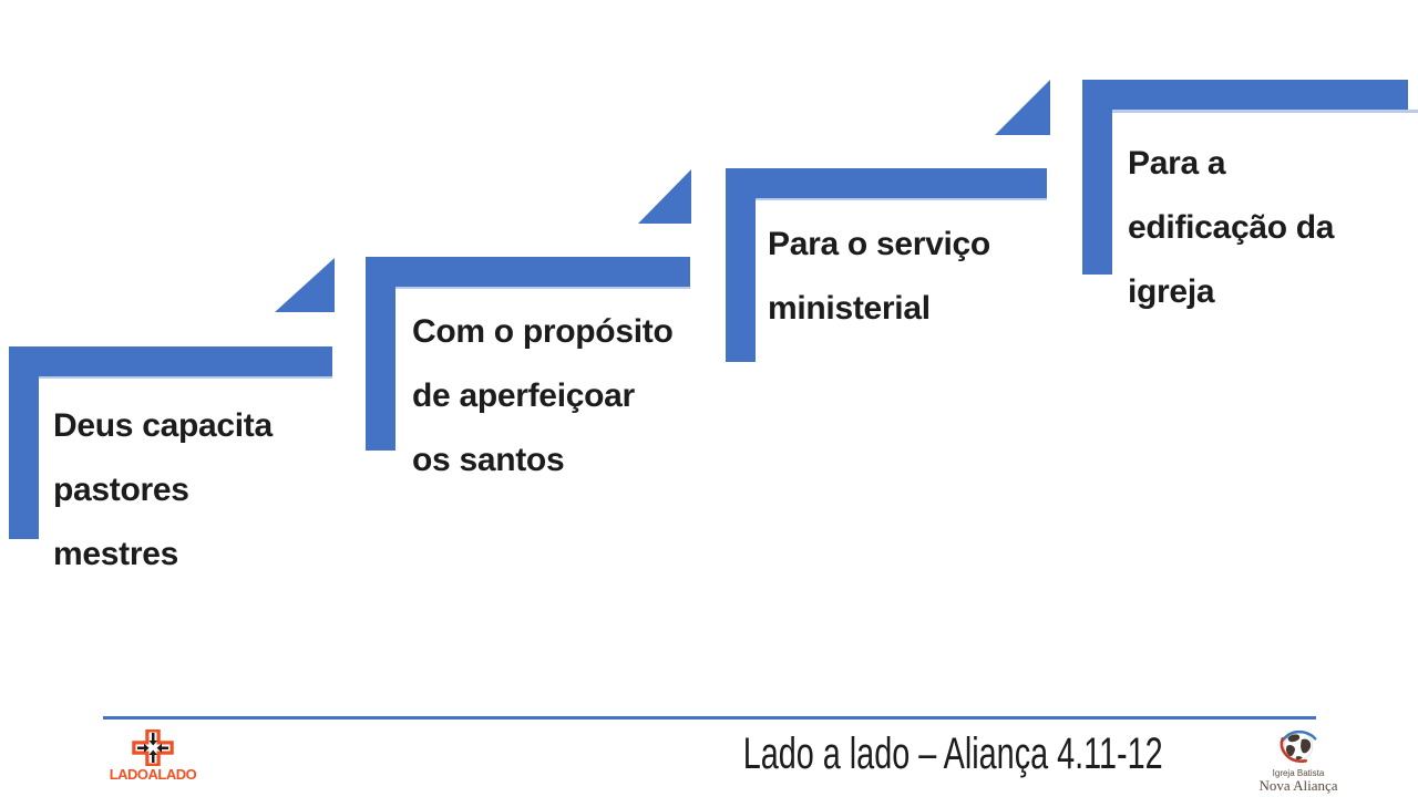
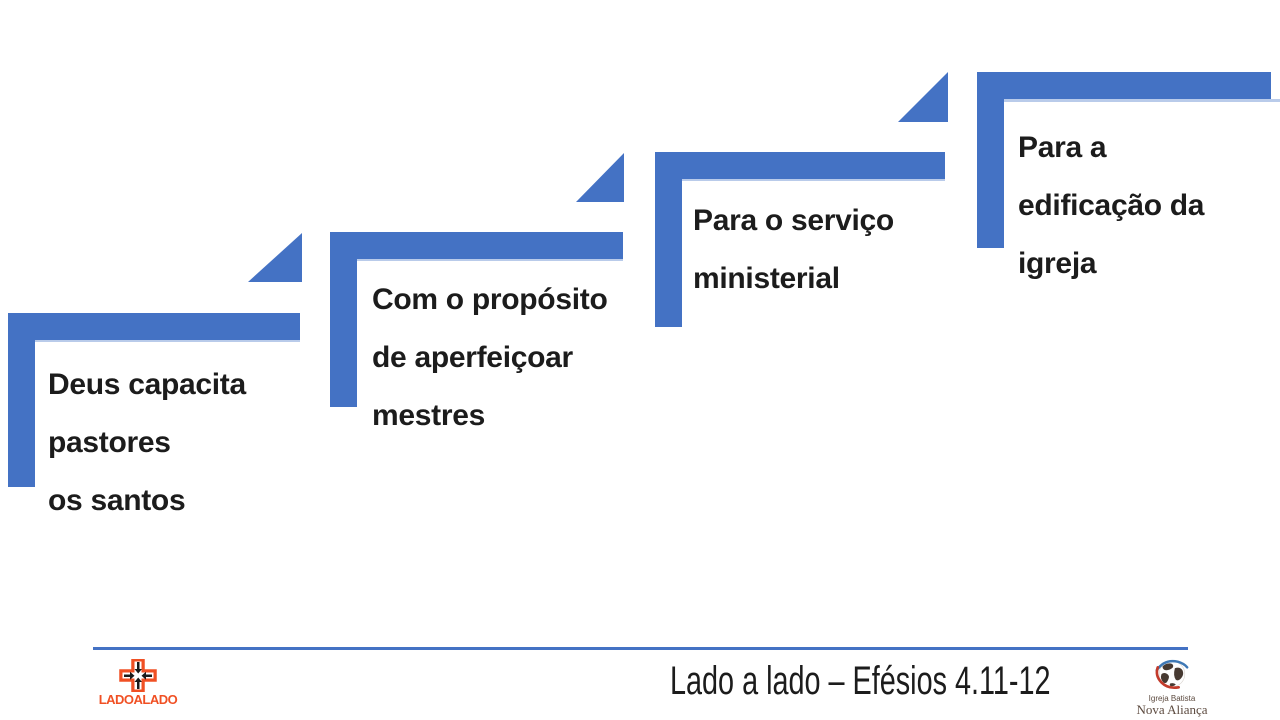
  Deus capacita
  pastores
- mestres
+ os santos
  Com o propósito
  de aperfeiçoar
- os santos
+ mestres
  Para o serviço
  ministerial
  Para a
  edificação da
  igreja
- Lado a lado – Aliança 4.11-12
+ Lado a lado – Efésios 4.11-12
  LADOALADO
  Igreja Batista
  Nova Aliança
